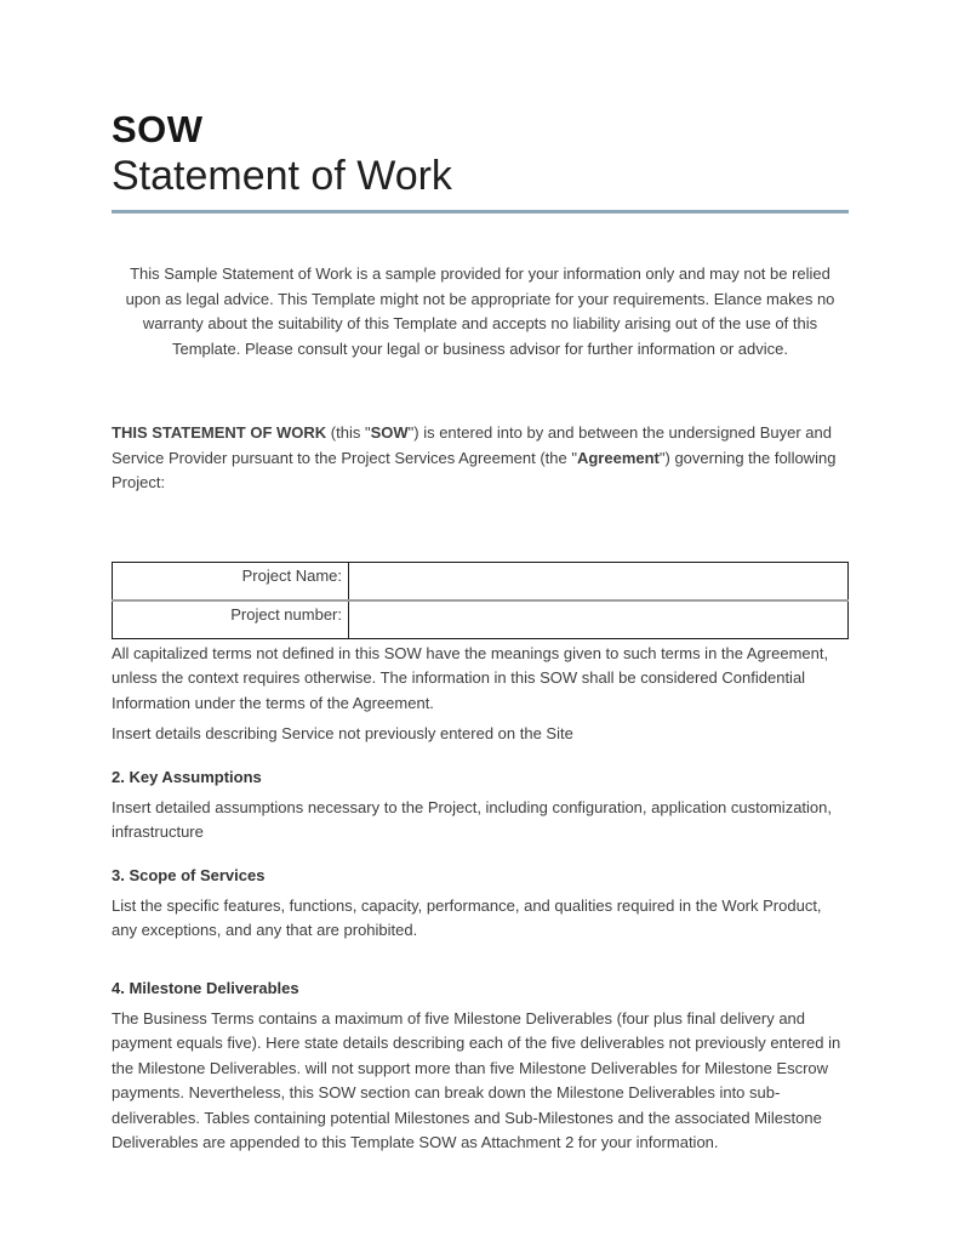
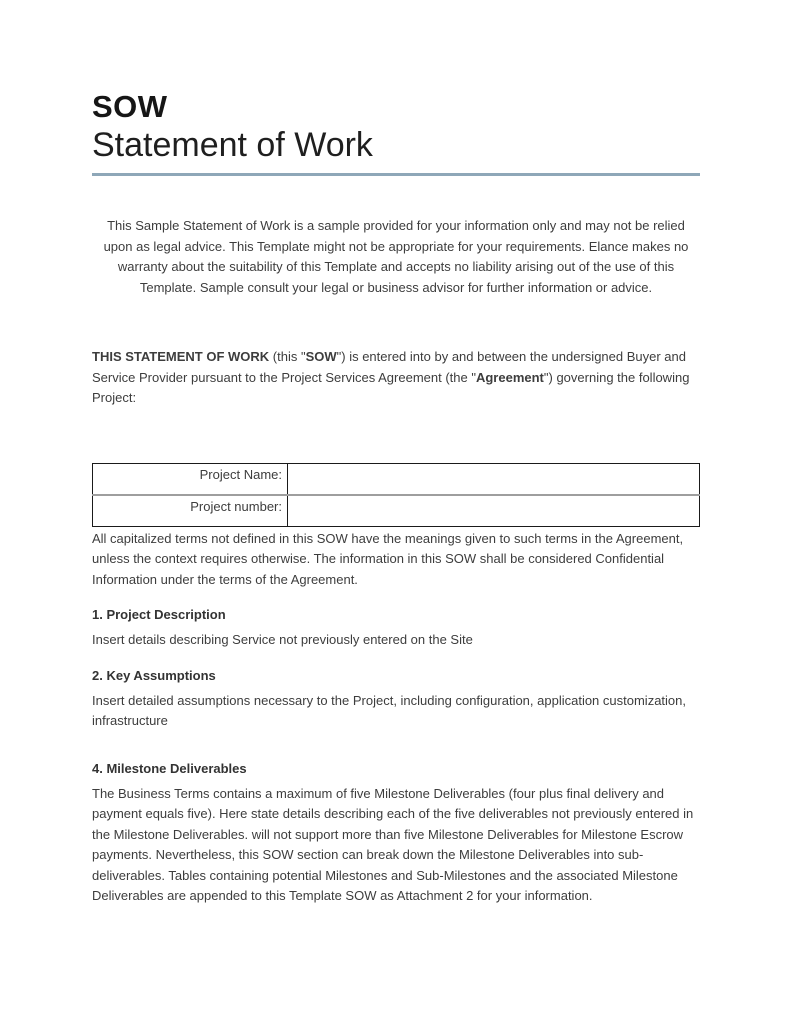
  SOW
  Statement of Work
- This Sample Statement of Work is a sample provided for your information only and may not be relied upon as legal advice. This Template might not be appropriate for your requirements. Elance makes no warranty about the suitability of this Template and accepts no liability arising out of the use of this Template. Please consult your legal or business advisor for further information or advice.
+ This Sample Statement of Work is a sample provided for your information only and may not be relied upon as legal advice. This Template might not be appropriate for your requirements. Elance makes no warranty about the suitability of this Template and accepts no liability arising out of the use of this Template. Sample consult your legal or business advisor for further information or advice.
  THIS STATEMENT OF WORK (this "SOW") is entered into by and between the undersigned Buyer and Service Provider pursuant to the Project Services Agreement (the "Agreement") governing the following Project:
  Project Name:
  Project number:
  All capitalized terms not defined in this SOW have the meanings given to such terms in the Agreement, unless the context requires otherwise. The information in this SOW shall be considered Confidential Information under the terms of the Agreement.
+ 1. Project Description
  Insert details describing Service not previously entered on the Site
  2. Key Assumptions
  Insert detailed assumptions necessary to the Project, including configuration, application customization, infrastructure
- 3. Scope of Services
- List the specific features, functions, capacity, performance, and qualities required in the Work Product, any exceptions, and any that are prohibited.
  4. Milestone Deliverables
  The Business Terms contains a maximum of five Milestone Deliverables (four plus final delivery and payment equals five). Here state details describing each of the five deliverables not previously entered in the Milestone Deliverables. will not support more than five Milestone Deliverables for Milestone Escrow payments. Nevertheless, this SOW section can break down the Milestone Deliverables into sub-deliverables. Tables containing potential Milestones and Sub-Milestones and the associated Milestone Deliverables are appended to this Template SOW as Attachment 2 for your information.
